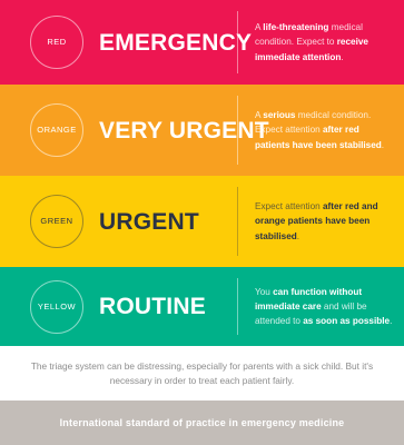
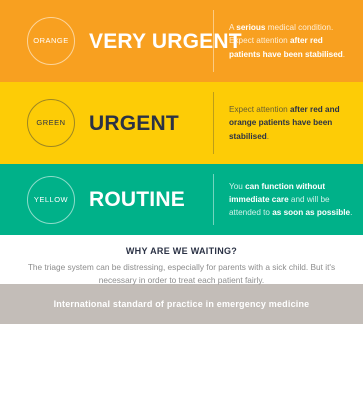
- RED
- EMERGENCY
- A life-threatening medical condition. Expect to receive immediate attention.
  ORANGE
  VERY URGENT
  A serious medical condition. Expect attention after red patients have been stabilised.
  GREEN
  URGENT
  Expect attention after red and orange patients have been stabilised.
  YELLOW
  ROUTINE
  You can function without immediate care and will be attended to as soon as possible.
+ WHY ARE WE WAITING?
  The triage system can be distressing, especially for parents with a sick child. But it's necessary in order to treat each patient fairly.
  International standard of practice in emergency medicine
